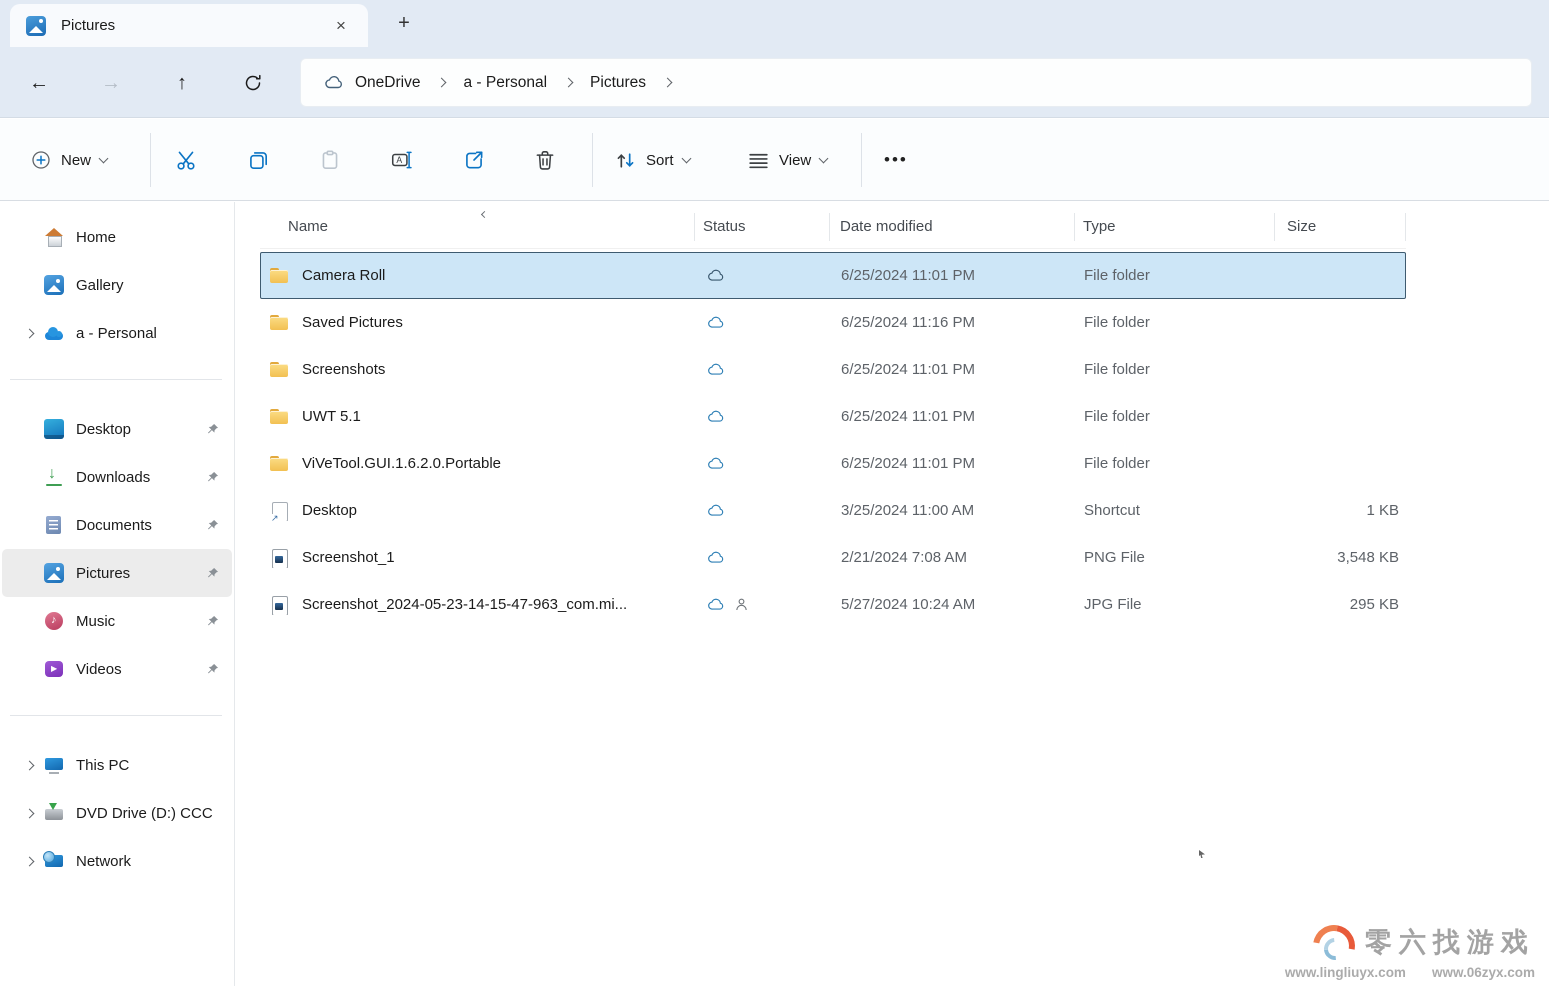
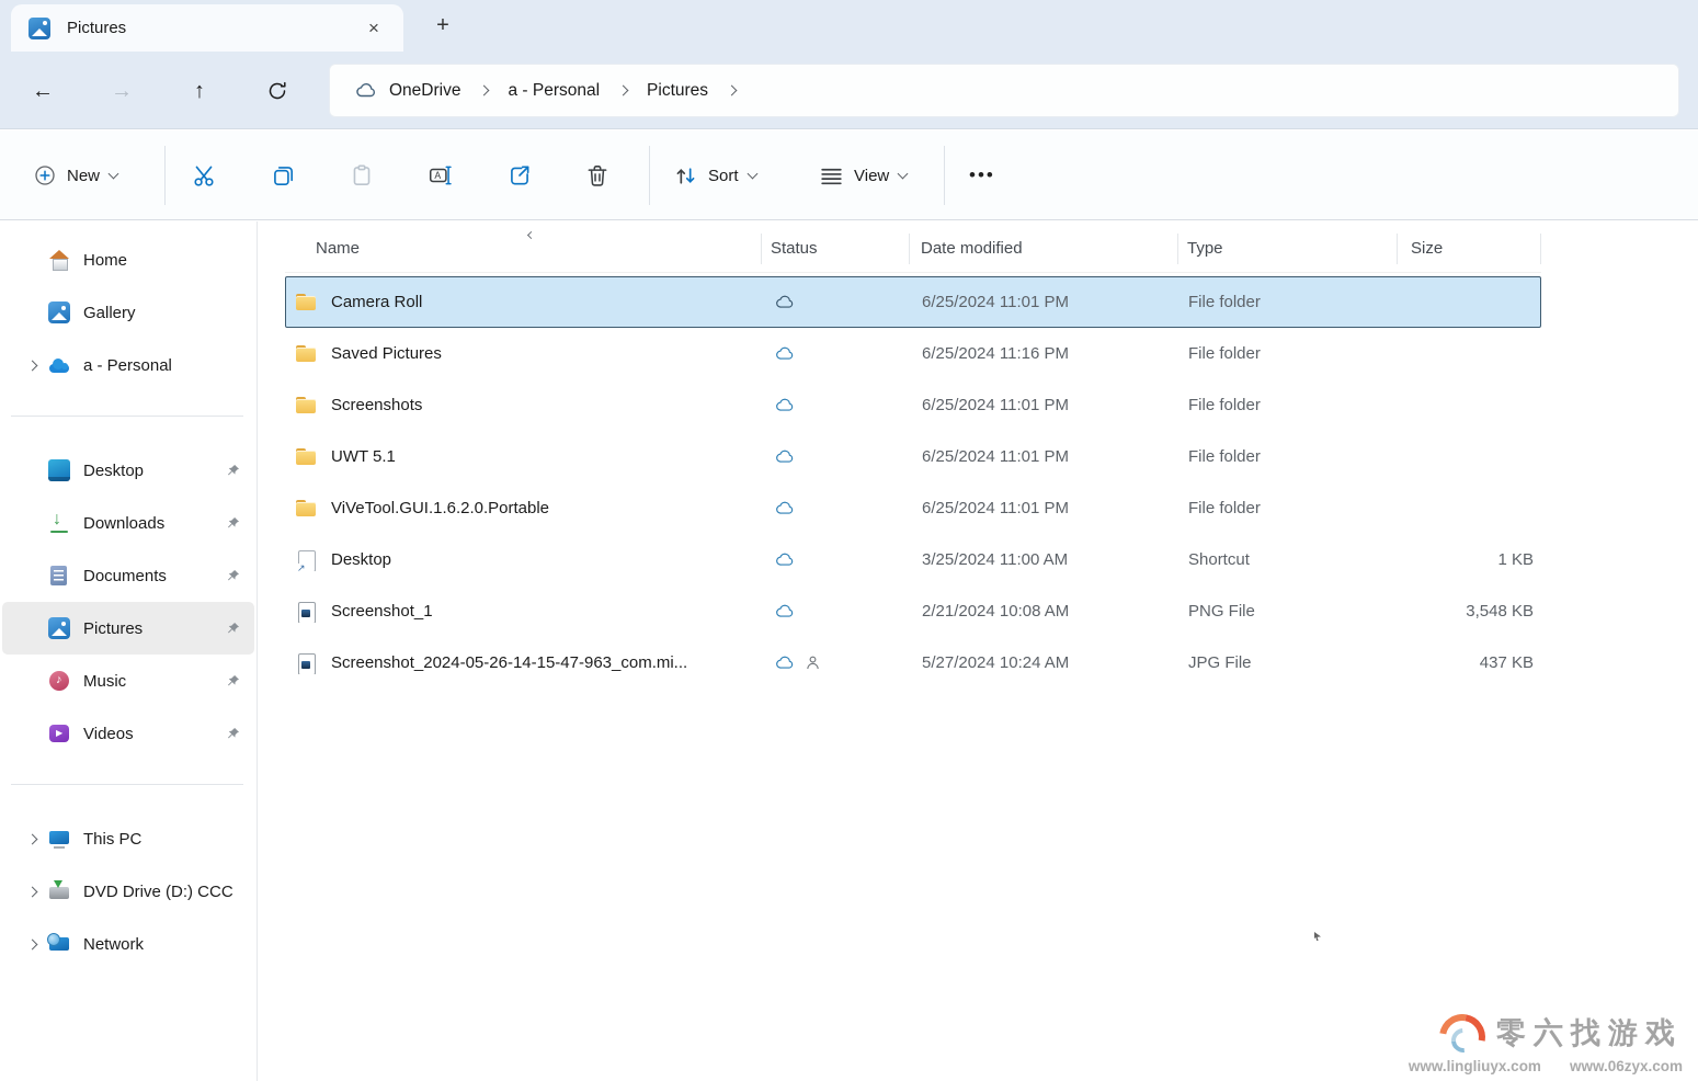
  Pictures
  ×
  +
  ←
  →
  ↑
  OneDrive
  a - Personal
  Pictures
  New
  A
  Sort
  View
  •••
  Home
  Gallery
  a - Personal
  Desktop
  Downloads
  Documents
  Pictures
  Music
  Videos
  This PC
  DVD Drive (D:) CCC
  Network
  Name
  Status
  Date modified
  Type
  Size
  Camera Roll
  6/25/2024 11:01 PM
  File folder
  Saved Pictures
  6/25/2024 11:16 PM
  File folder
  Screenshots
  6/25/2024 11:01 PM
  File folder
  UWT 5.1
  6/25/2024 11:01 PM
  File folder
  ViVeTool.GUI.1.6.2.0.Portable
  6/25/2024 11:01 PM
  File folder
  Desktop
  3/25/2024 11:00 AM
  Shortcut
  1 KB
  Screenshot_1
- 2/21/2024 7:08 AM
+ 2/21/2024 10:08 AM
  PNG File
  3,548 KB
- Screenshot_2024-05-23-14-15-47-963_com.mi...
+ Screenshot_2024-05-26-14-15-47-963_com.mi...
  5/27/2024 10:24 AM
  JPG File
- 295 KB
+ 437 KB
  零六找游戏
  www.lingliuyx.com
  www.06zyx.com
